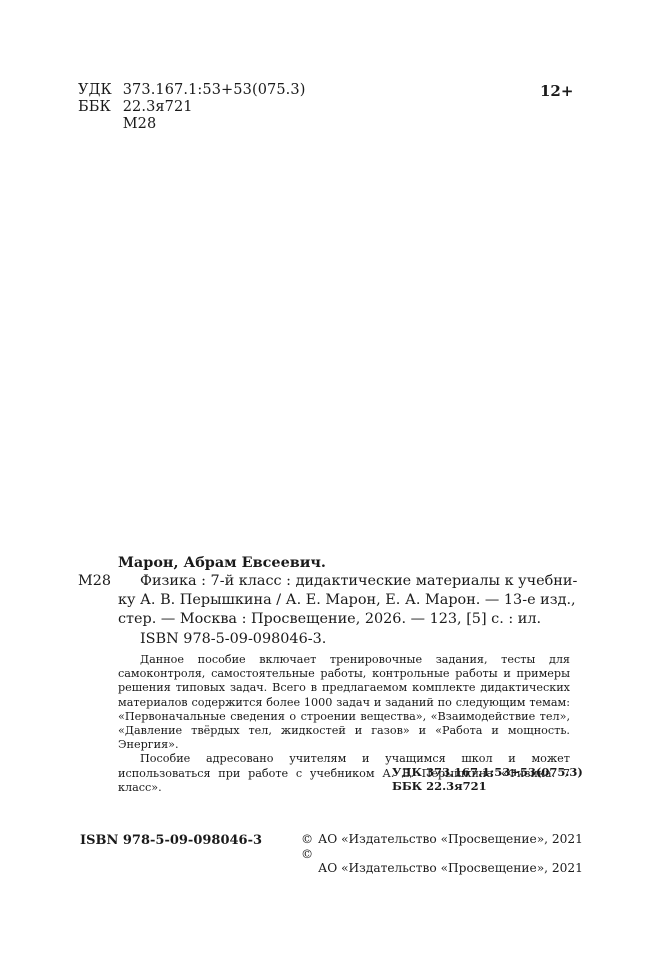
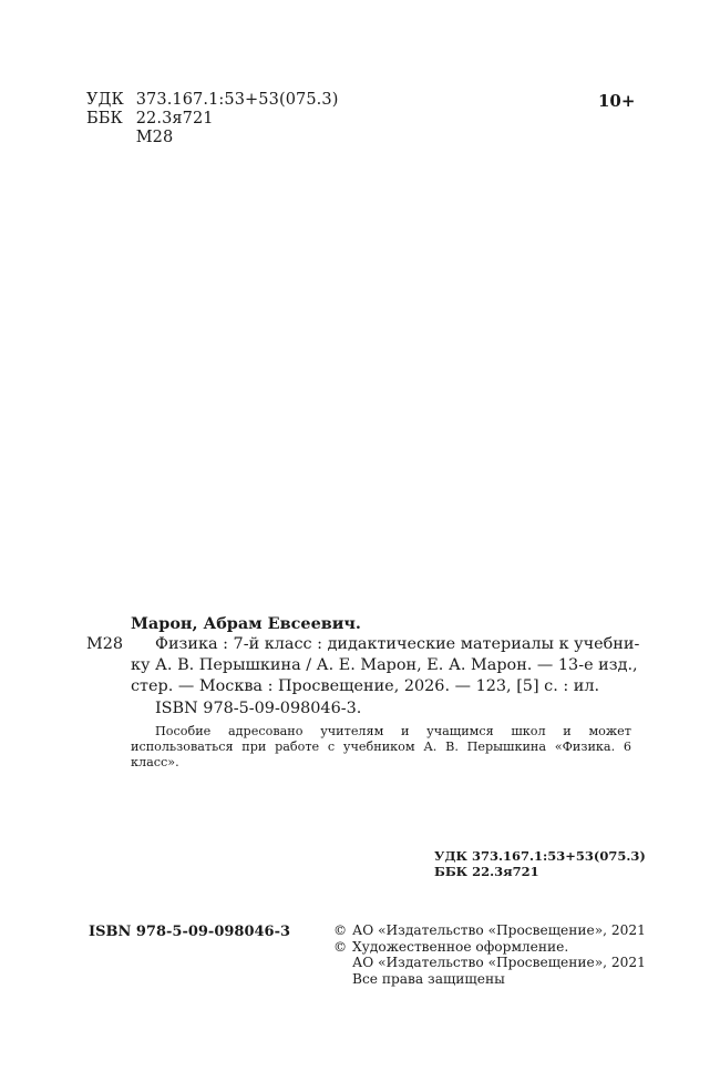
  УДК 373.167.1:53+53(075.3)
  ББК 22.3я721
  М28
- 12+
+ 10+
  Марон, Абрам Евсеевич.
  М28
  Физика : 7-й класс : дидактические материалы к учебни-
  ку А. В. Перышкина / А. Е. Марон, Е. А. Марон. — 13-е изд.,
  стер. — Москва : Просвещение, 2026. — 123, [5] с. : ил.
  ISBN 978-5-09-098046-3.
- Данное пособие включает тренировочные задания, тесты для самоконтроля, самостоятельные работы, контрольные работы и примеры решения типовых задач. Всего в предлагаемом комплекте дидактических материалов содержится более 1000 задач и заданий по следующим темам: «Первоначальные сведения о строении вещества», «Взаимодействие тел», «Давление твёрдых тел, жидкостей и газов» и «Работа и мощность. Энергия».
- Пособие адресовано учителям и учащимся школ и может использоваться при работе с учебником А. В. Перышкина «Физика. 7 класс».
+ Пособие адресовано учителям и учащимся школ и может использоваться при работе с учебником А. В. Перышкина «Физика. 6 класс».
  УДК 373.167.1:53+53(075.3)
  ББК 22.3я721
  ISBN 978-5-09-098046-3
  ©
  АО «Издательство «Просвещение», 2021
  ©
+ Художественное оформление.
  АО «Издательство «Просвещение», 2021
+ Все права защищены
